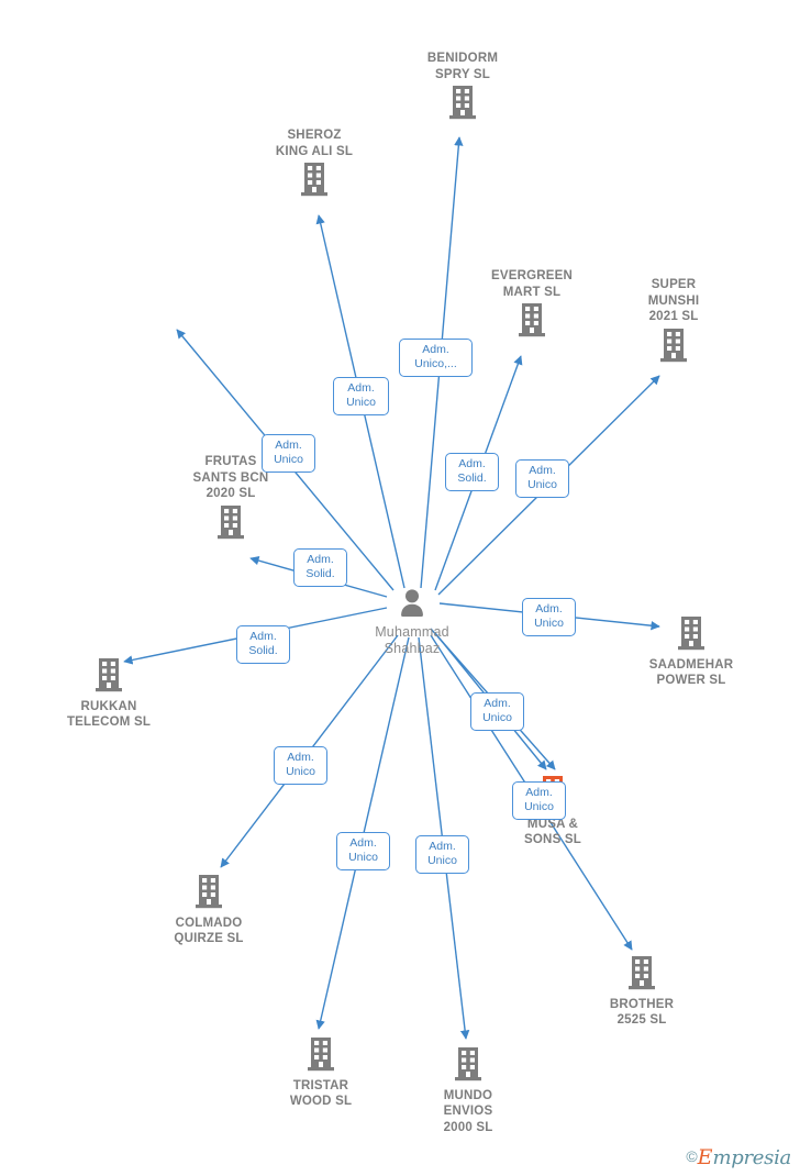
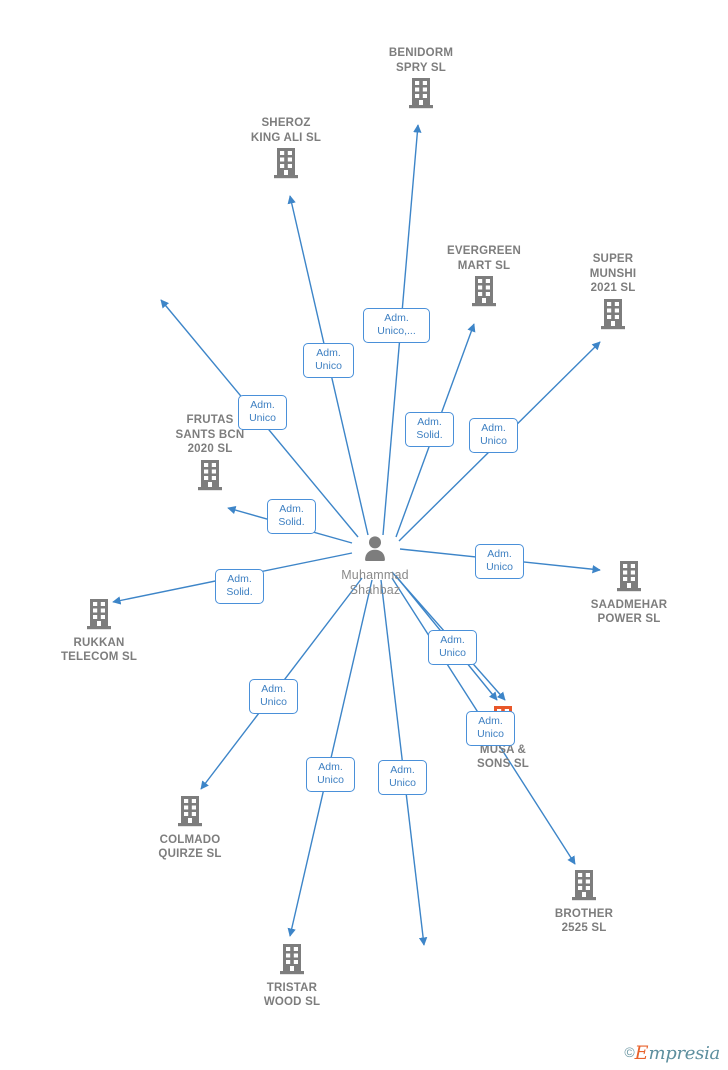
  Muhammad
  Shahbaz
  BENIDORM
  SPRY SL
  SHEROZ
  KING ALI SL
  EVERGREEN
  MART SL
  SUPER
  MUNSHI
  2021 SL
  FRUTAS
  SANTS BCN
  2020 SL
  SAADMEHAR
  POWER SL
  RUKKAN
  TELECOM SL
  MUSA &
  SONS SL
  COLMADO
  QUIRZE SL
  BROTHER
  2525 SL
  TRISTAR
  WOOD SL
- MUNDO
- ENVIOS
- 2000 SL
  Adm.
  Unico,...
  Adm.
  Unico
  Adm.
  Unico
  Adm.
  Solid.
  Adm.
  Unico
  Adm.
  Solid.
  Adm.
  Unico
  Adm.
  Solid.
  Adm.
  Unico
  Adm.
  Unico
  Adm.
  Unico
  Adm.
  Unico
  Adm.
  Unico
  ©Empresia
